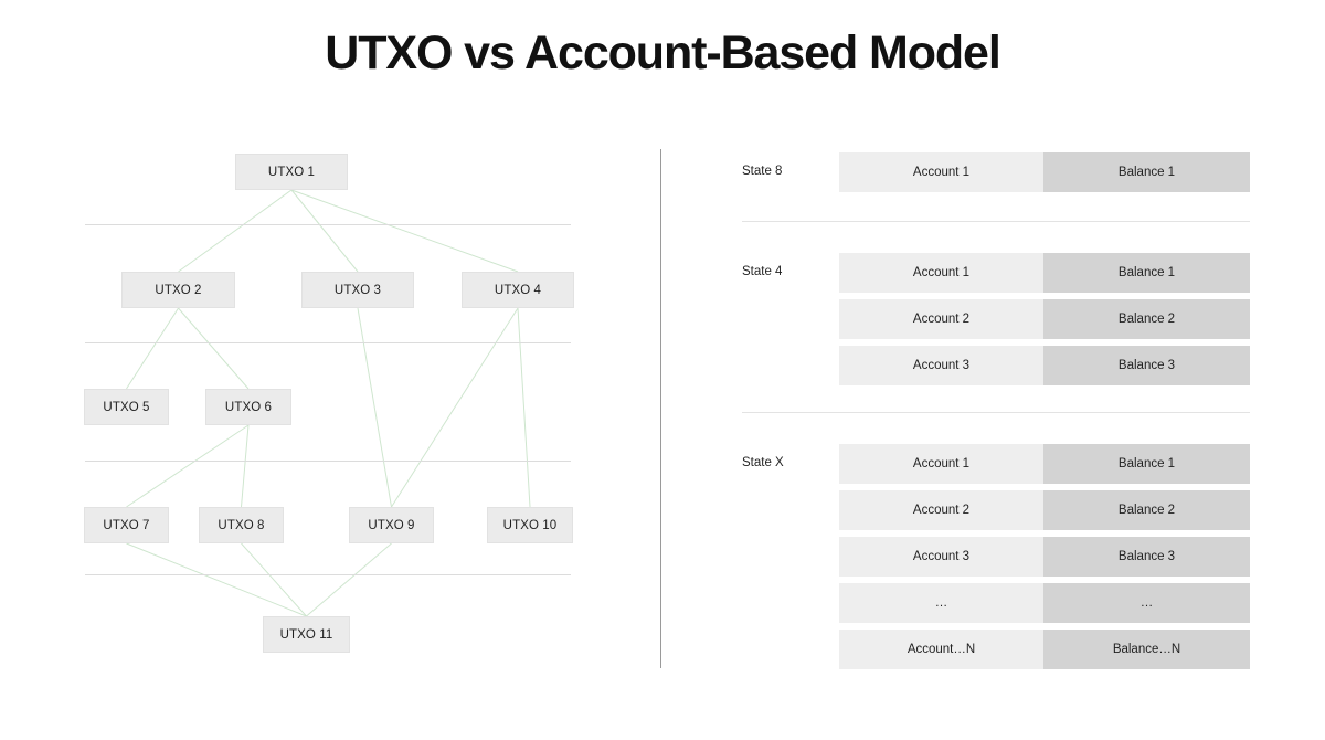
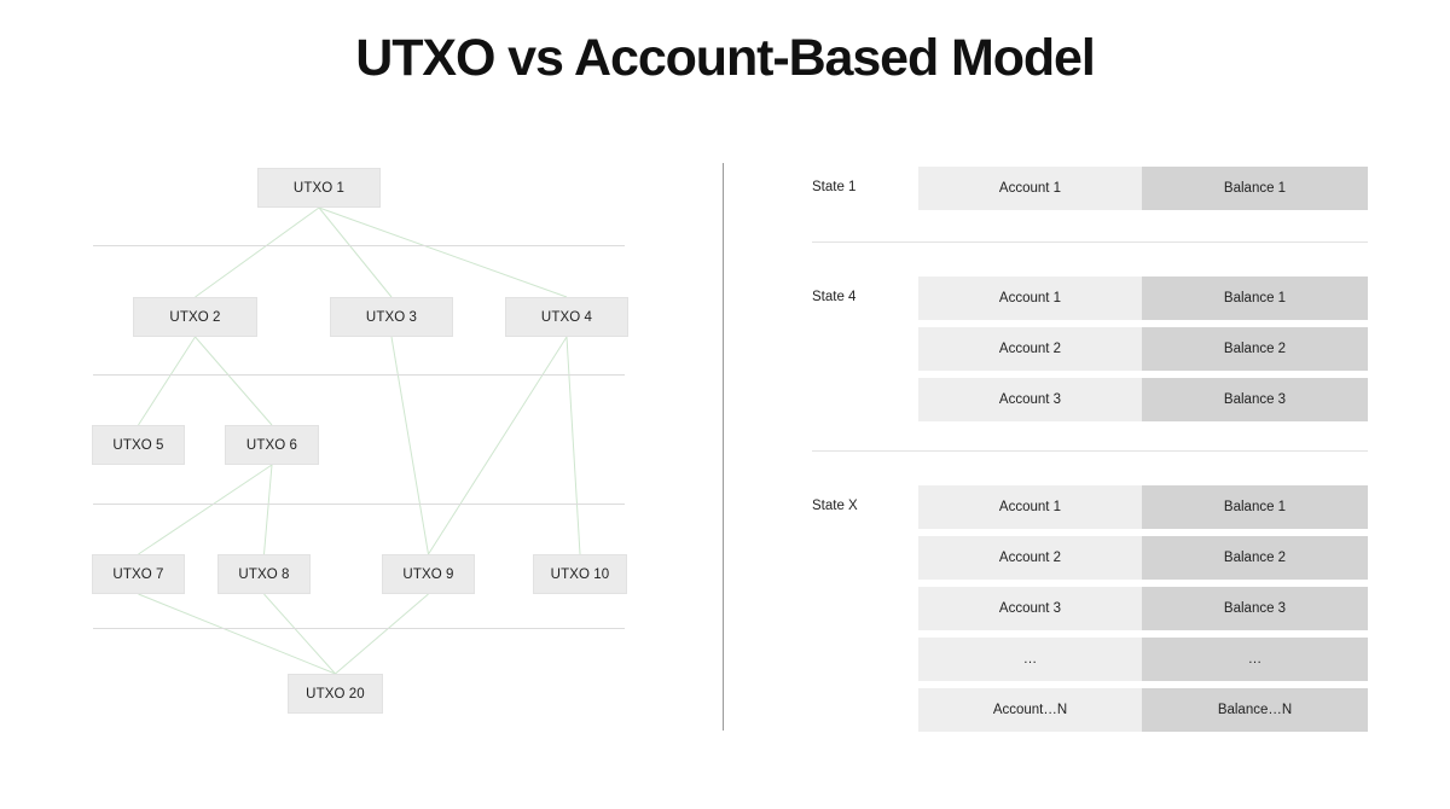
  UTXO vs Account-Based Model
  UTXO 1
  UTXO 2
  UTXO 3
  UTXO 4
  UTXO 5
  UTXO 6
  UTXO 7
  UTXO 8
  UTXO 9
  UTXO 10
- UTXO 11
+ UTXO 20
- State 8
+ State 1
  Account 1
  Balance 1
  State 4
  Account 1
  Balance 1
  Account 2
  Balance 2
  Account 3
  Balance 3
  State X
  Account 1
  Balance 1
  Account 2
  Balance 2
  Account 3
  Balance 3
  …
  …
  Account…N
  Balance…N
